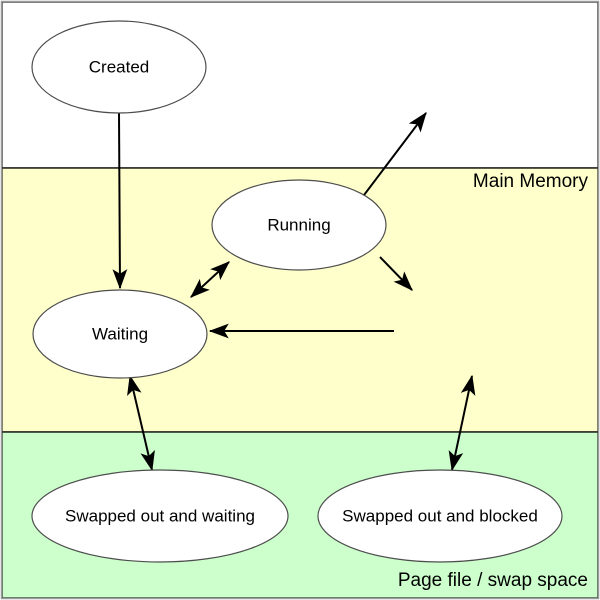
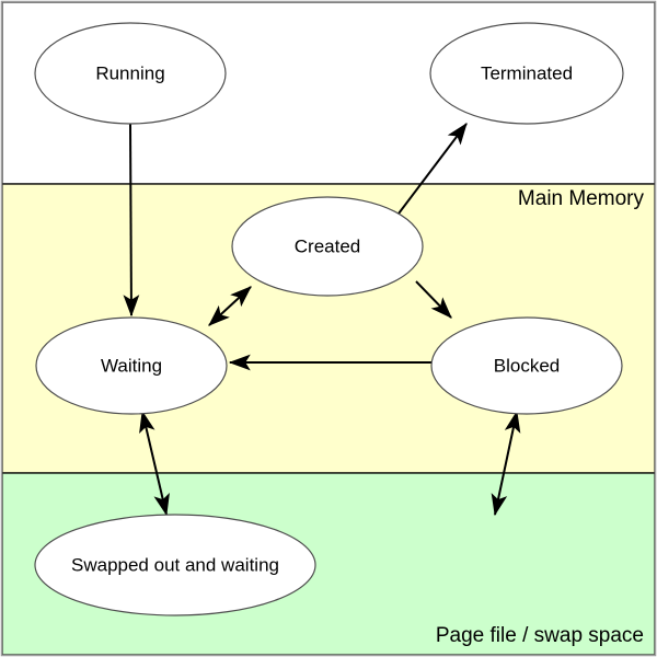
  Main Memory
  Page file / swap space
- Created
+ Running
+ Terminated
- Running
+ Created
  Waiting
+ Blocked
  Swapped out and waiting
- Swapped out and blocked
